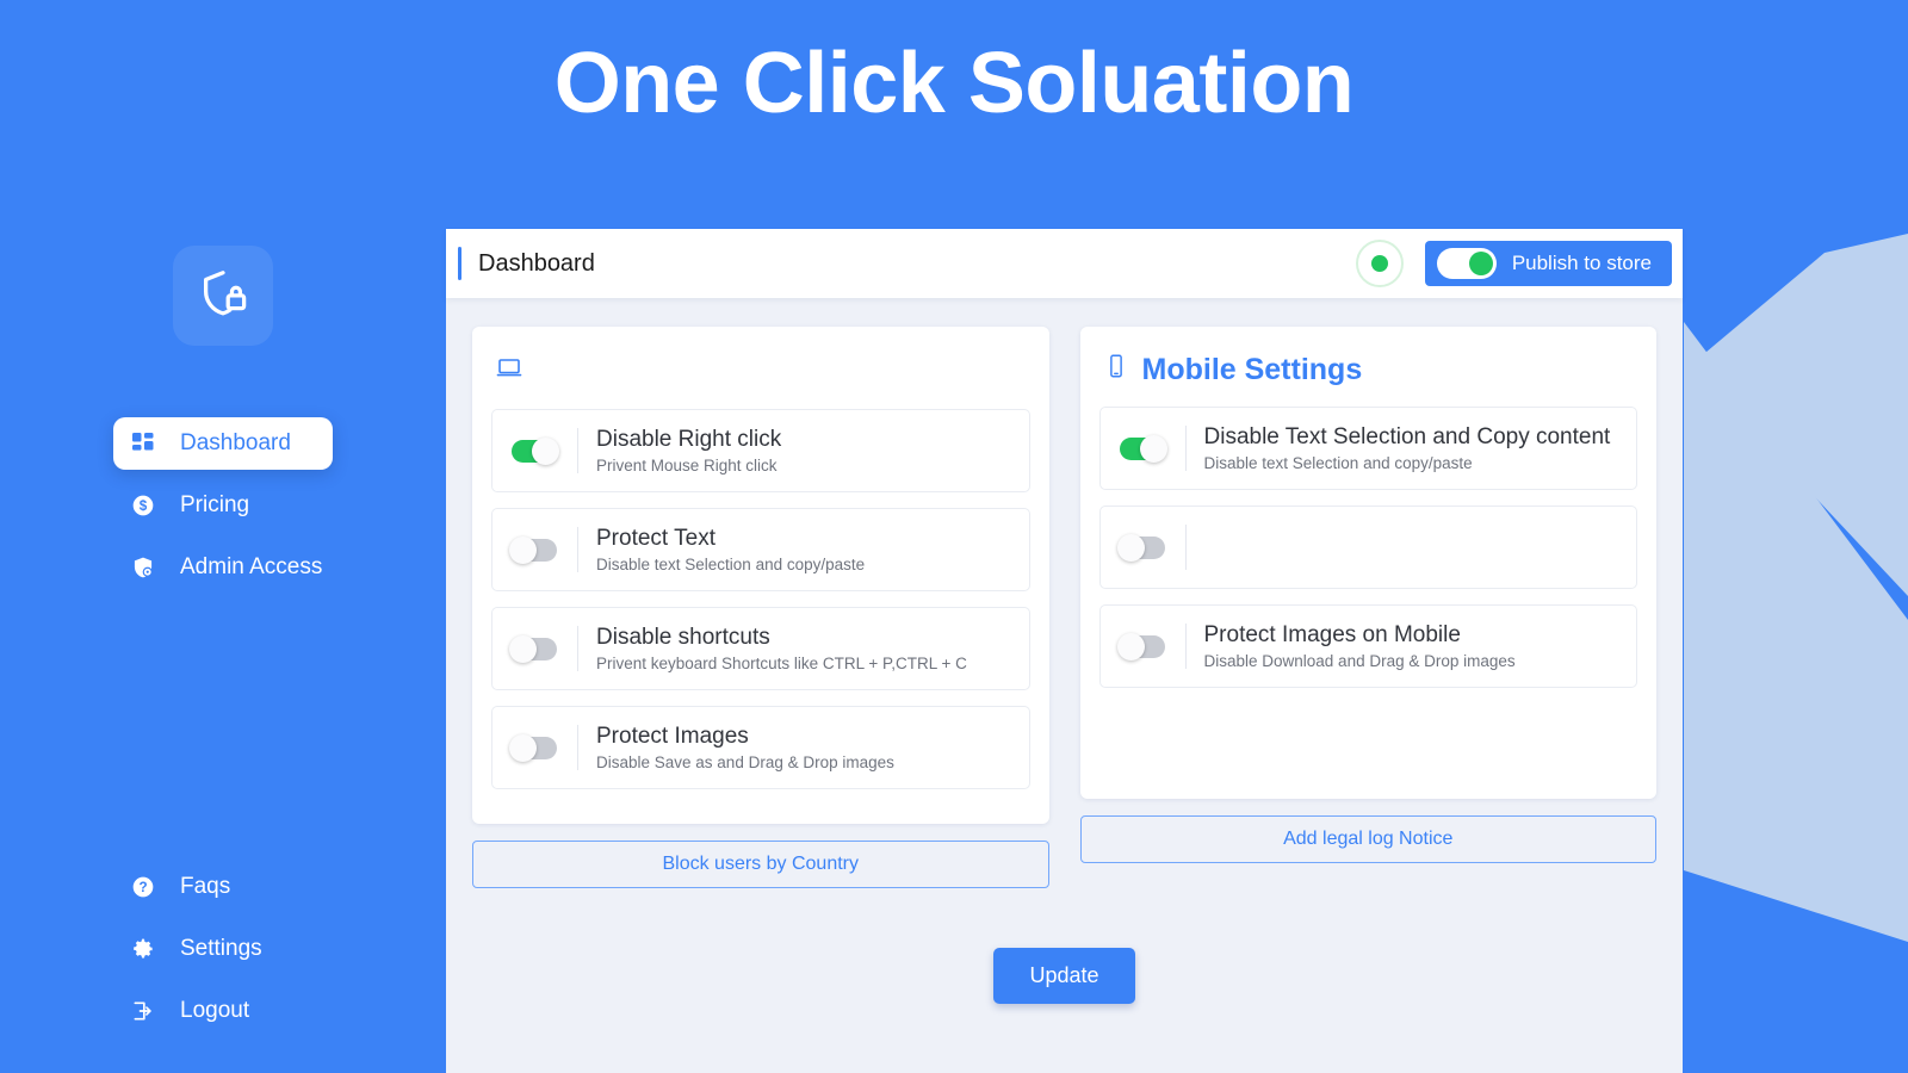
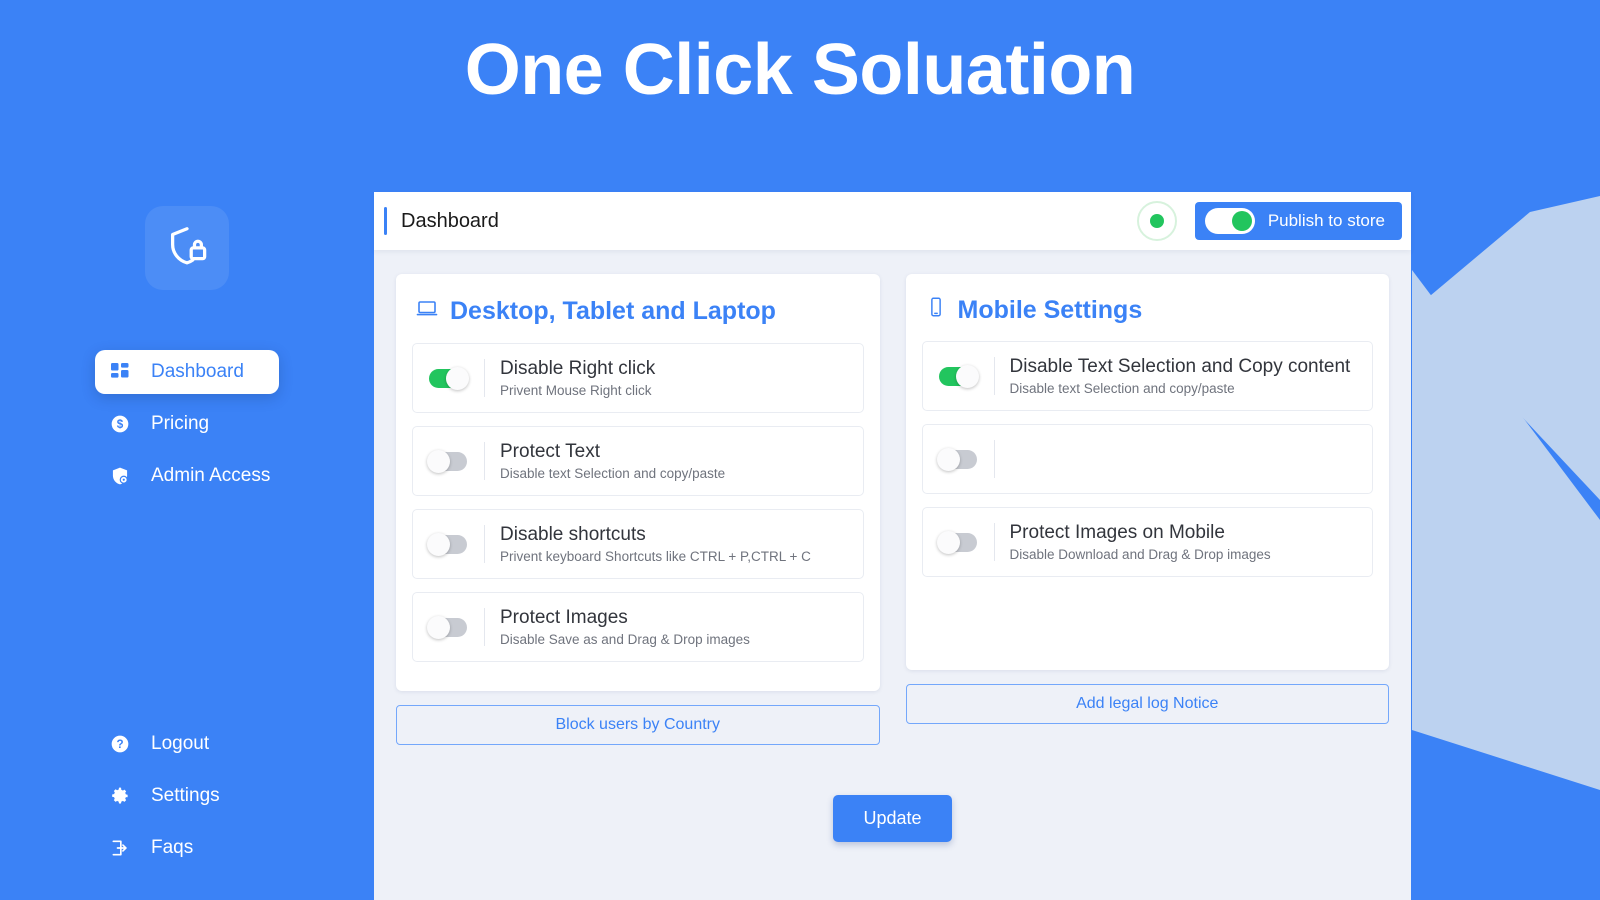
  One Click Soluation
  Dashboard
  $
  Pricing
  Admin Access
  ?
- Faqs
+ Logout
  Settings
- Logout
+ Faqs
  Dashboard
  Publish to store
+ Desktop, Tablet and Laptop
  Disable Right click
  Privent Mouse Right click
  Protect Text
  Disable text Selection and copy/paste
  Disable shortcuts
  Privent keyboard Shortcuts like CTRL + P,CTRL + C
  Protect Images
  Disable Save as and Drag & Drop images
  Block users by Country
  Mobile Settings
  Disable Text Selection and Copy content
  Disable text Selection and copy/paste
  Protect Images on Mobile
  Disable Download and Drag & Drop images
  Add legal log Notice
  Update
